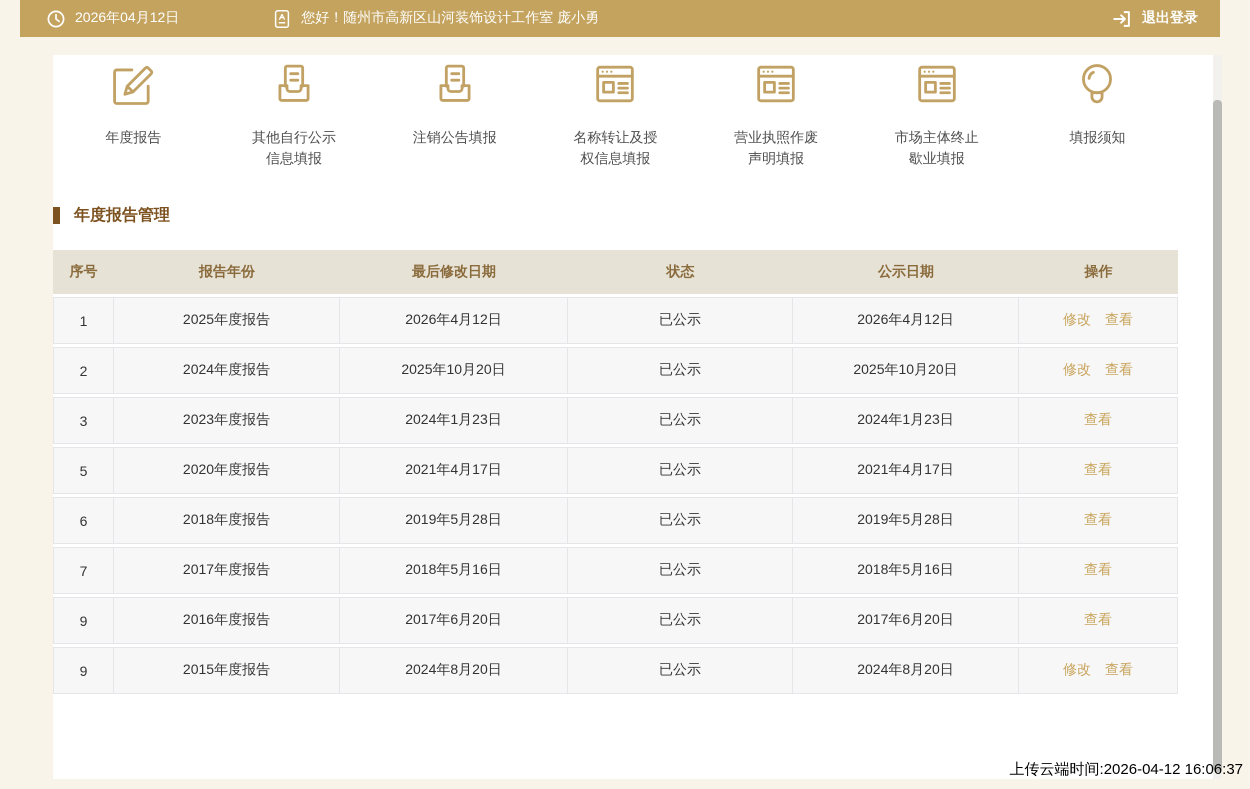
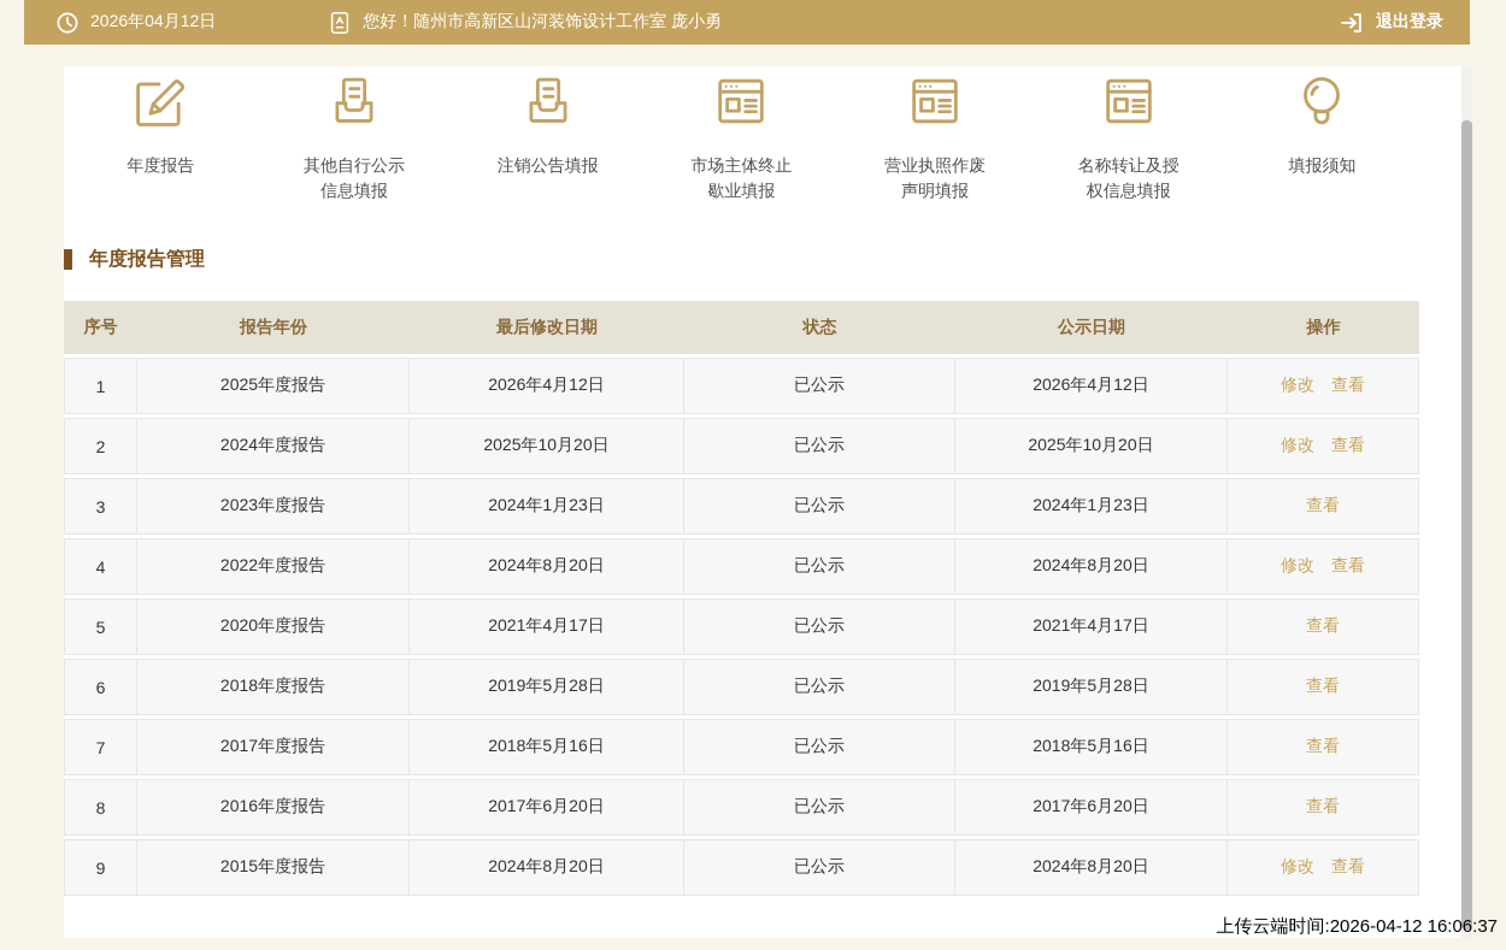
  2026年04月12日
  您好！随州市高新区山河装饰设计工作室 庞小勇
  退出登录
  年度报告
  其他自行公示信息填报
  注销公告填报
- 名称转让及授权信息填报
+ 市场主体终止歇业填报
  营业执照作废声明填报
- 市场主体终止歇业填报
+ 名称转让及授权信息填报
  填报须知
  年度报告管理
  序号	报告年份	最后修改日期	状态	公示日期	操作
  1	2025年度报告	2026年4月12日	已公示	2026年4月12日	修改 查看
  2	2024年度报告	2025年10月20日	已公示	2025年10月20日	修改 查看
  3	2023年度报告	2024年1月23日	已公示	2024年1月23日	查看
+ 4	2022年度报告	2024年8月20日	已公示	2024年8月20日	修改 查看
  5	2020年度报告	2021年4月17日	已公示	2021年4月17日	查看
  6	2018年度报告	2019年5月28日	已公示	2019年5月28日	查看
  7	2017年度报告	2018年5月16日	已公示	2018年5月16日	查看
- 9	2016年度报告	2017年6月20日	已公示	2017年6月20日	查看
+ 8	2016年度报告	2017年6月20日	已公示	2017年6月20日	查看
  9	2015年度报告	2024年8月20日	已公示	2024年8月20日	修改 查看
  上传云端时间:2026-04-12 16:06:37
